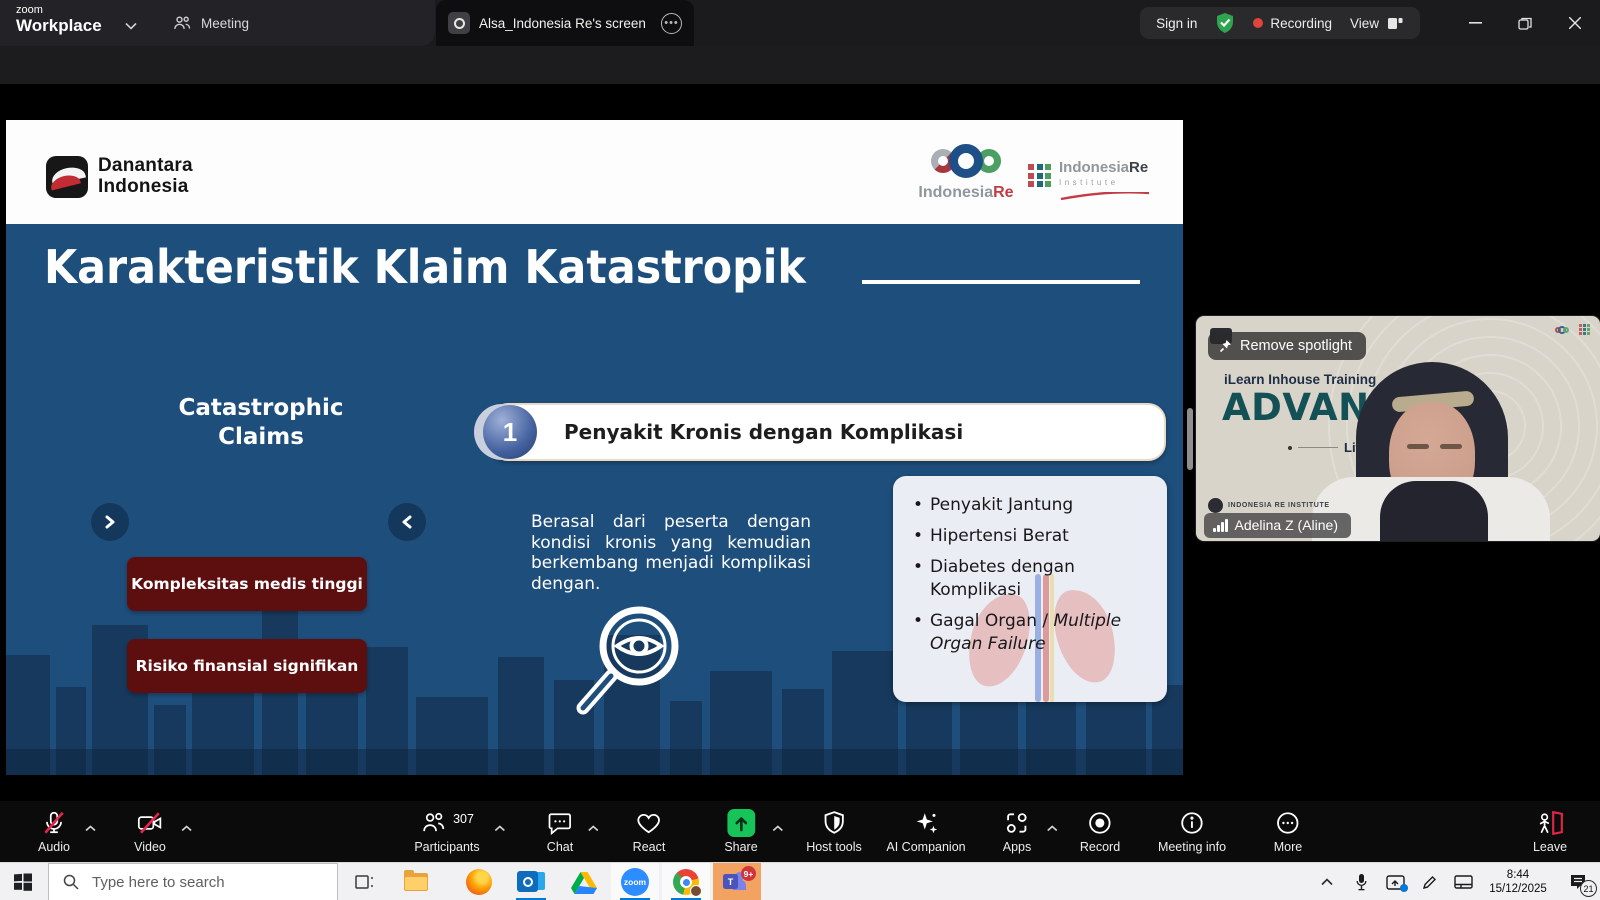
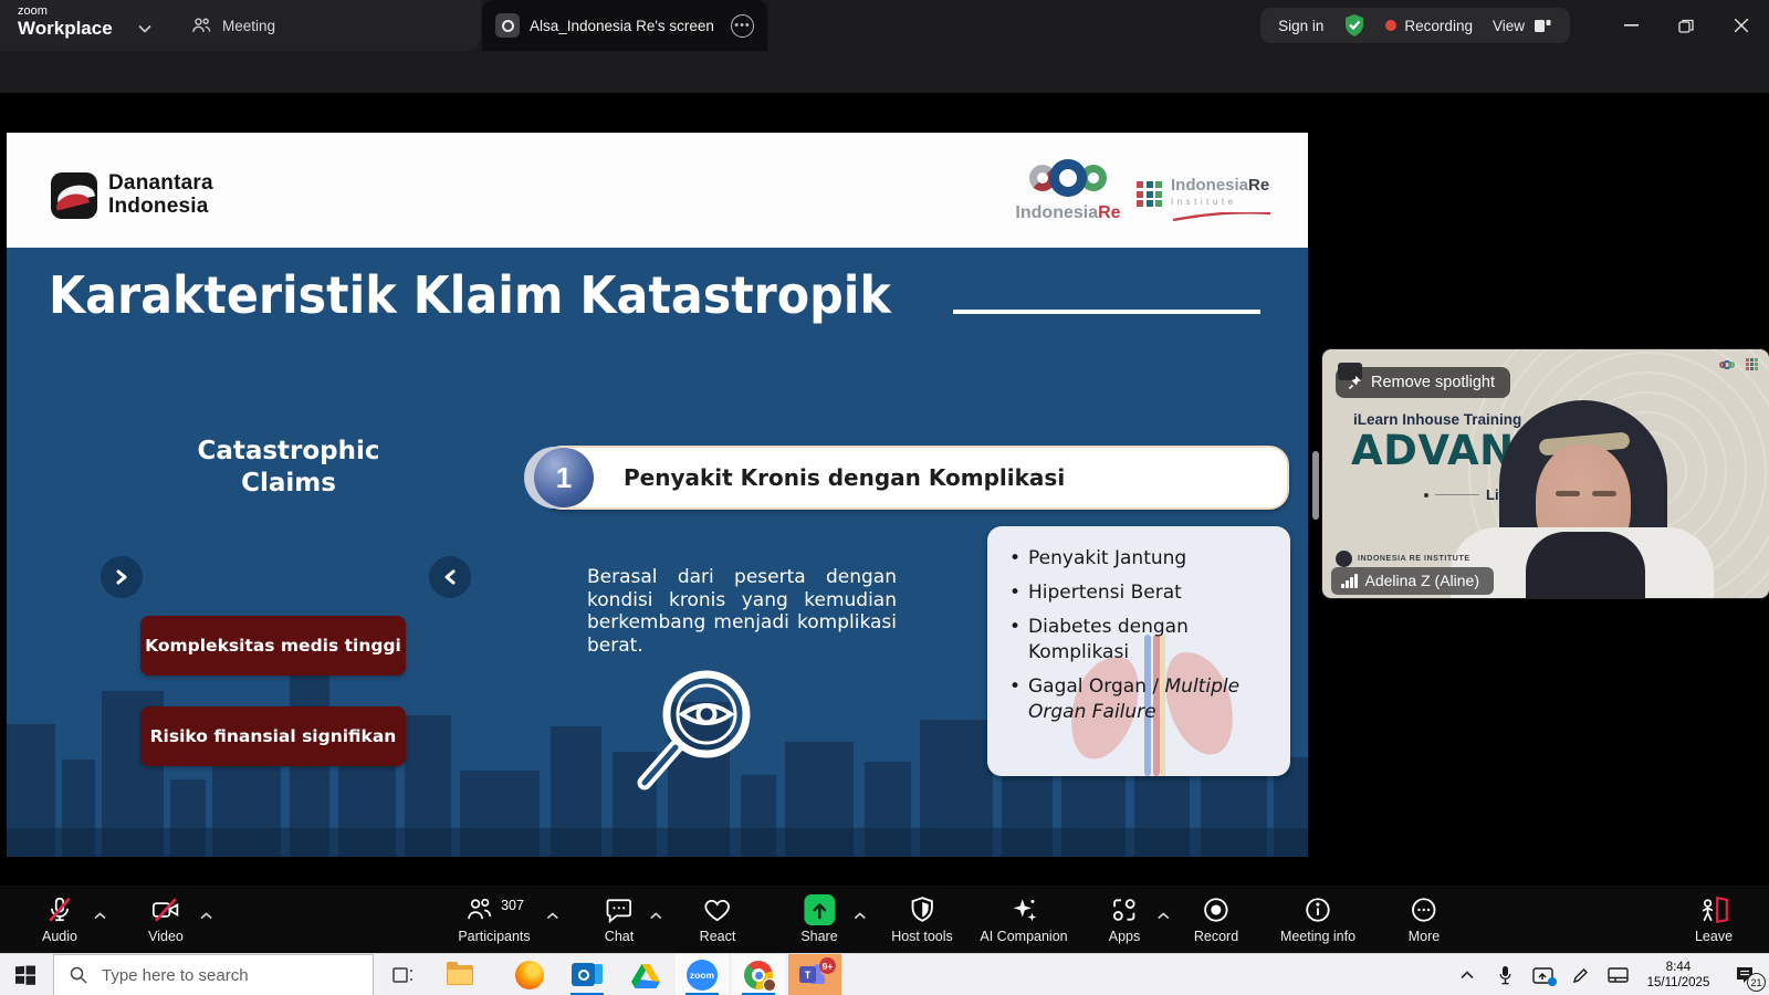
  zoom
  Workplace
  Meeting
  Alsa_Indonesia Re's screen
  •••
  Sign in
  Recording
  View
  Danantara
  Indonesia
  IndonesiaRe
  IndonesiaRe
  Institute
  Karakteristik Klaim Katastropik
  Catastrophic Claims
  Kompleksitas medis tinggi
  Risiko finansial signifikan
  Penyakit Kronis dengan Komplikasi
  1
- Berasal dari peserta dengan kondisi kronis yang kemudian berkembang menjadi komplikasi dengan.
+ Berasal dari peserta dengan kondisi kronis yang kemudian berkembang menjadi komplikasi berat.
  Penyakit Jantung
  Hipertensi Berat
  Diabetes dengan Komplikasi
  Gagal Organ / Multiple Organ Failure
  iLearn Inhouse Training
  ADVAN
  Remove spotlight
  Adelina Z (Aline)
  Audio
  Video
  307
  Participants
  Chat
  React
  Share
  Host tools
  AI Companion
  Apps
  Record
  Meeting info
  More
  Leave
  Type here to search
  zoom
  T
  9+
  8:44
- 15/12/2025
+ 15/11/2025
  21
